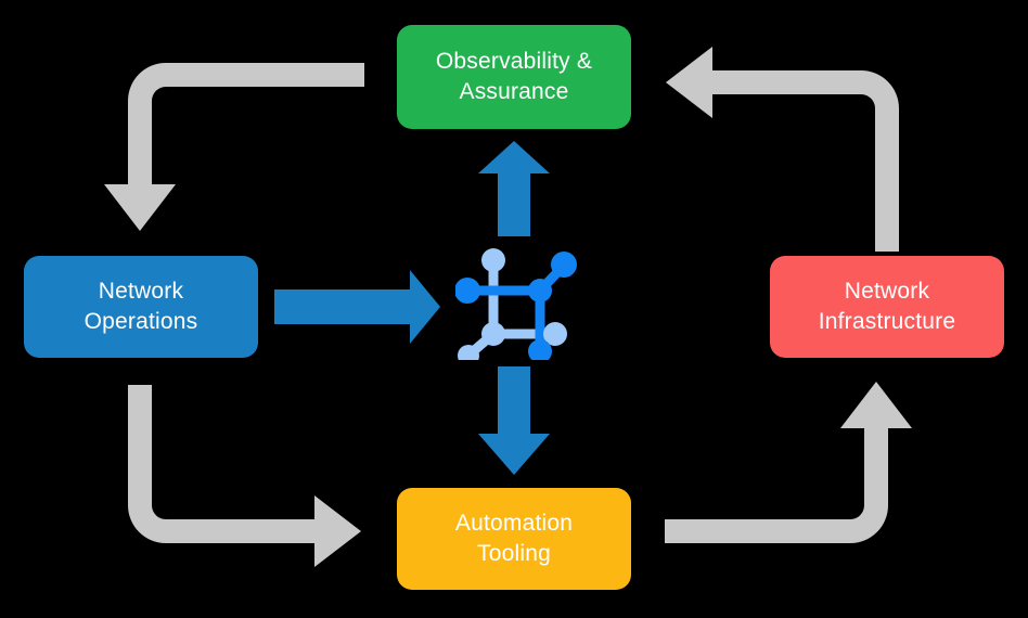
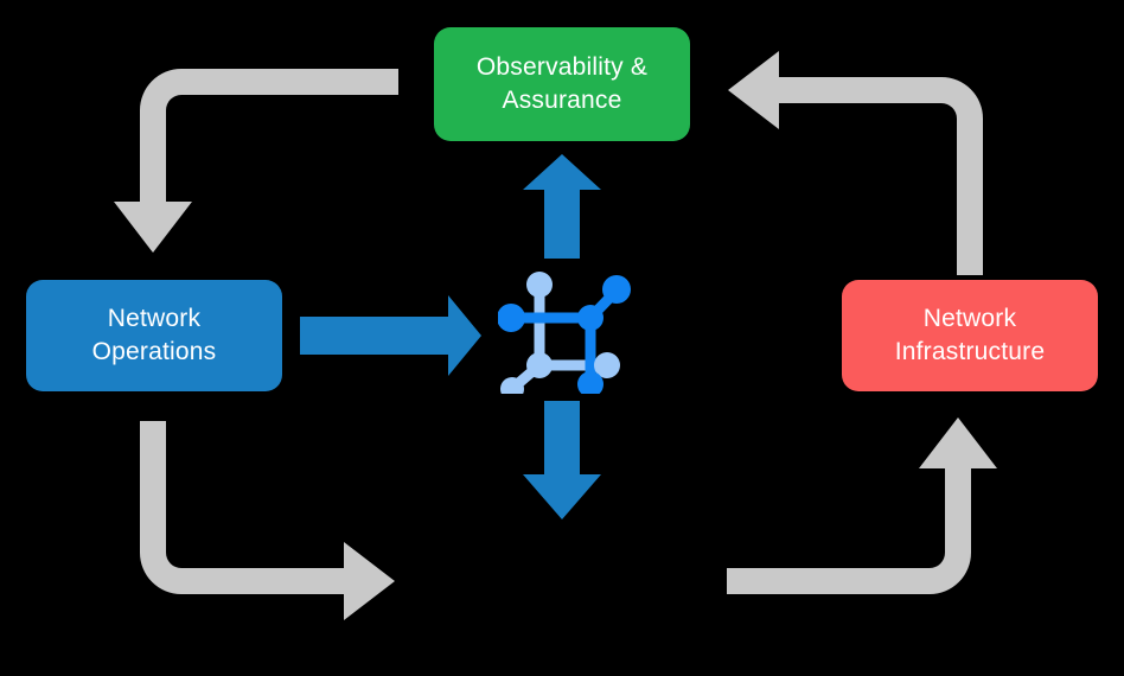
  Observability &
  Assurance
  Network
  Operations
  Network
  Infrastructure
- Automation
- Tooling
